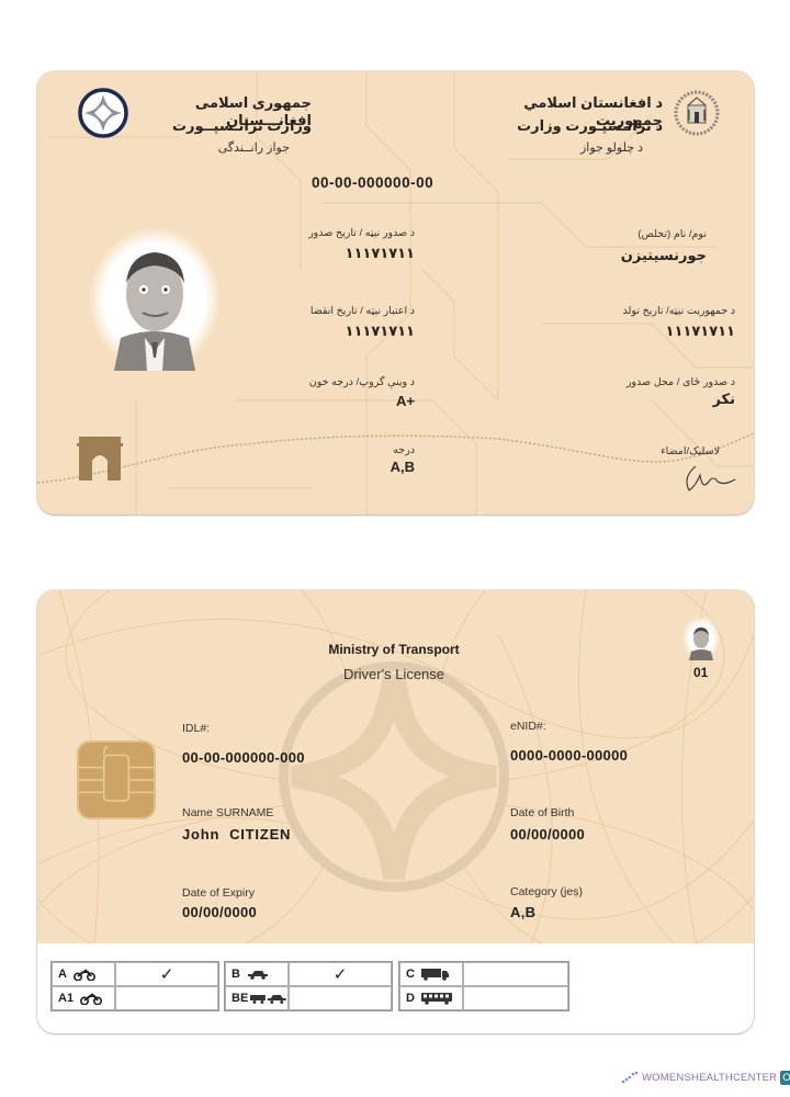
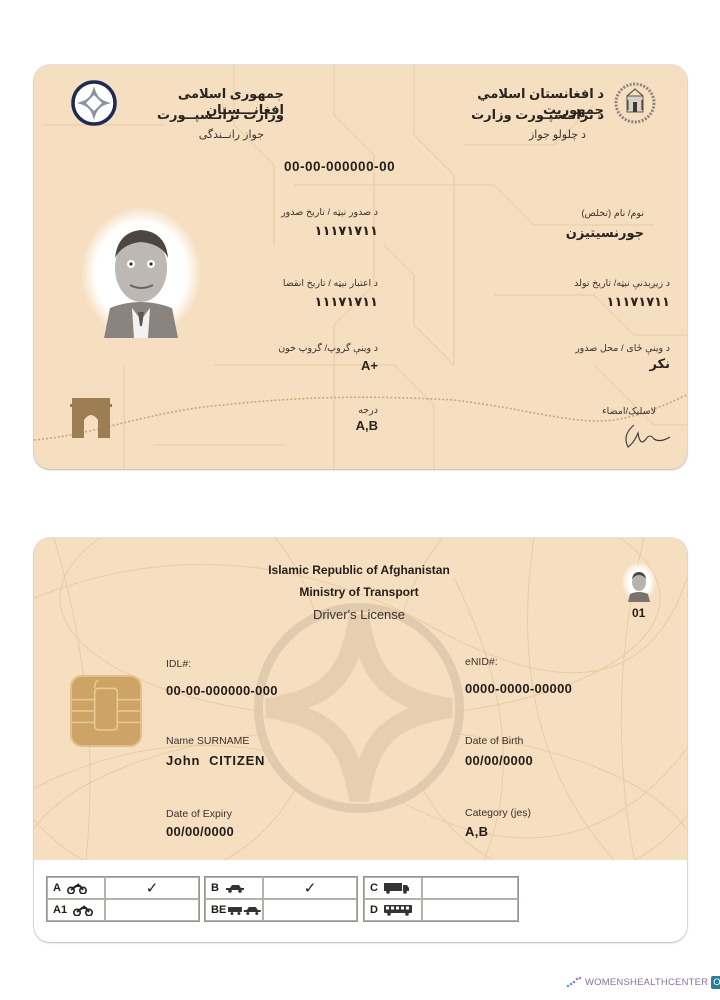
  جمهوری اسلامی افغانـــستان
  وزارت ترانـسپــورت
  جواز رانــندگی
  د افغانستان اسلامي جمهوريت
  د ترانـسپـورت وزارت
  د چلولو جواز
  00-00-000000-00
  د صدور نېټه / تاریخ صدور
  ۱۱۱۷۱۷۱۱
  د اعتبار نېټه / تاریخ انقضا
  ۱۱۱۷۱۷۱۱
- د وینې گروپ/ درجه خون
+ د وینې گروپ/ گروپ خون
  A+
  درجه
  A,B
  نوم/ نام (تخلص)
  جورنسیتیزن
- د جمهوريت نېټه/ تاریخ تولد
+ د زیږېدنې نېټه/ تاریخ تولد
  ۱۱۱۷۱۷۱۱
- د صدور ځای / محل صدور
+ د وینې ځای / محل صدور
  نکر
  لاسلیک/امضاء
+ Islamic Republic of Afghanistan
  Ministry of Transport
  Driver's License
  01
  IDL#:
  00-00-000000-000
  Name SURNAME
  John CITIZEN
  Date of Expiry
  00/00/0000
  eNID#:
  0000-0000-00000
  Date of Birth
  00/00/0000
  Category (jeṣ)
  A,B
  A
  ✓
  A1
  B
  ✓
  BE
  C
  D
  WOMENSHEALTHCENTER
